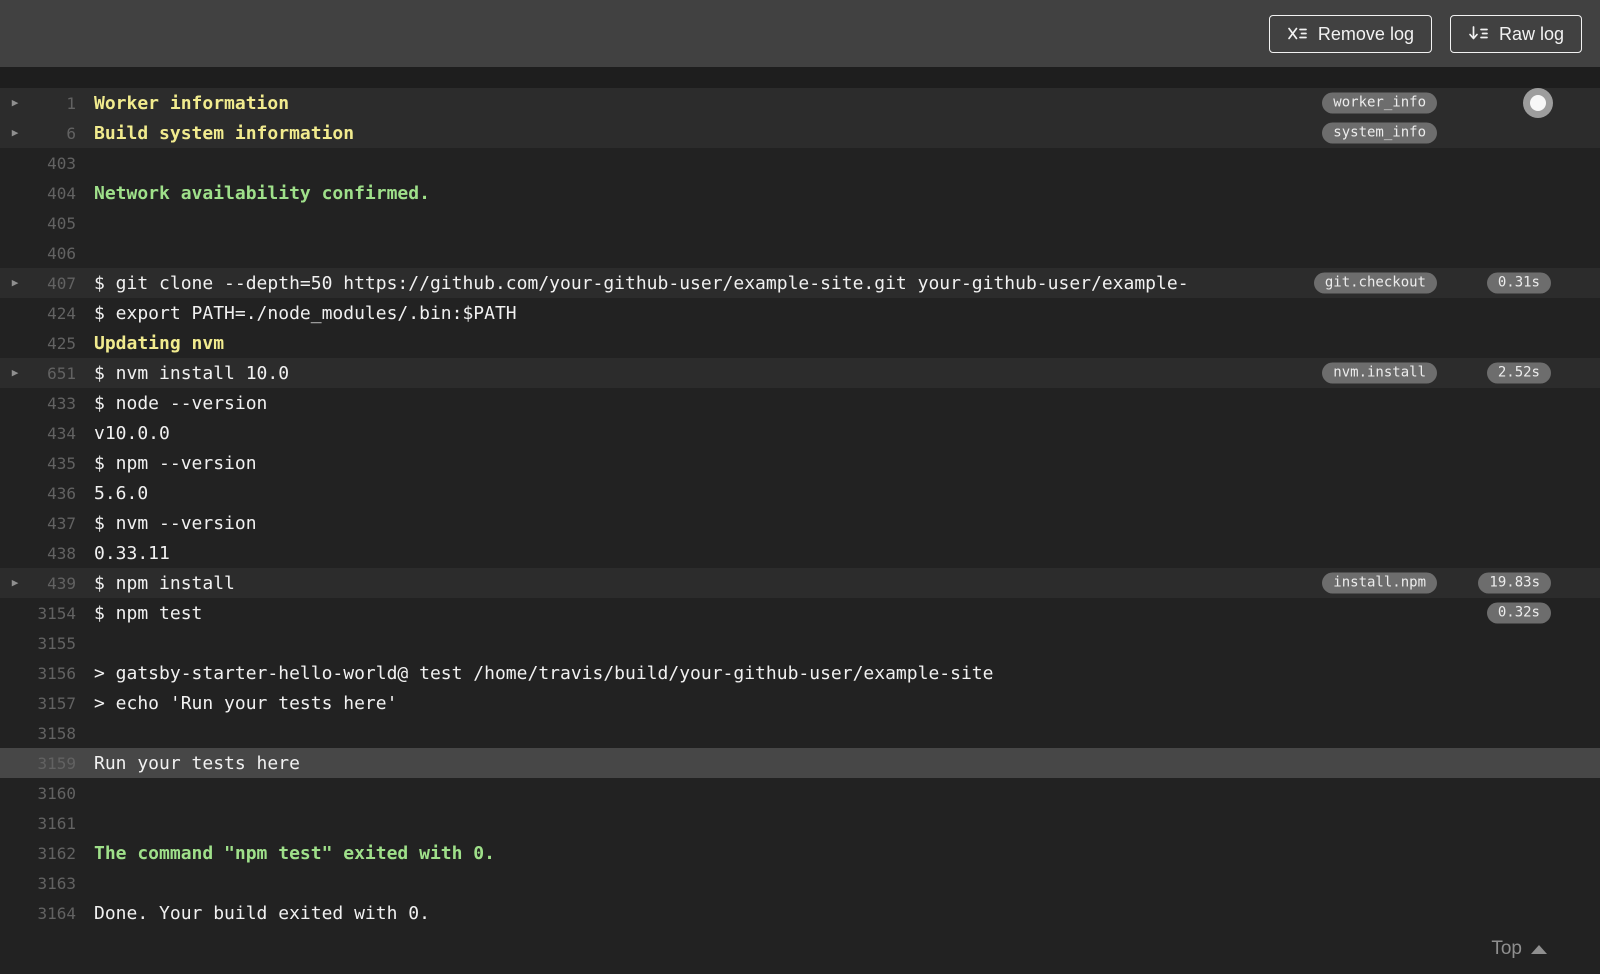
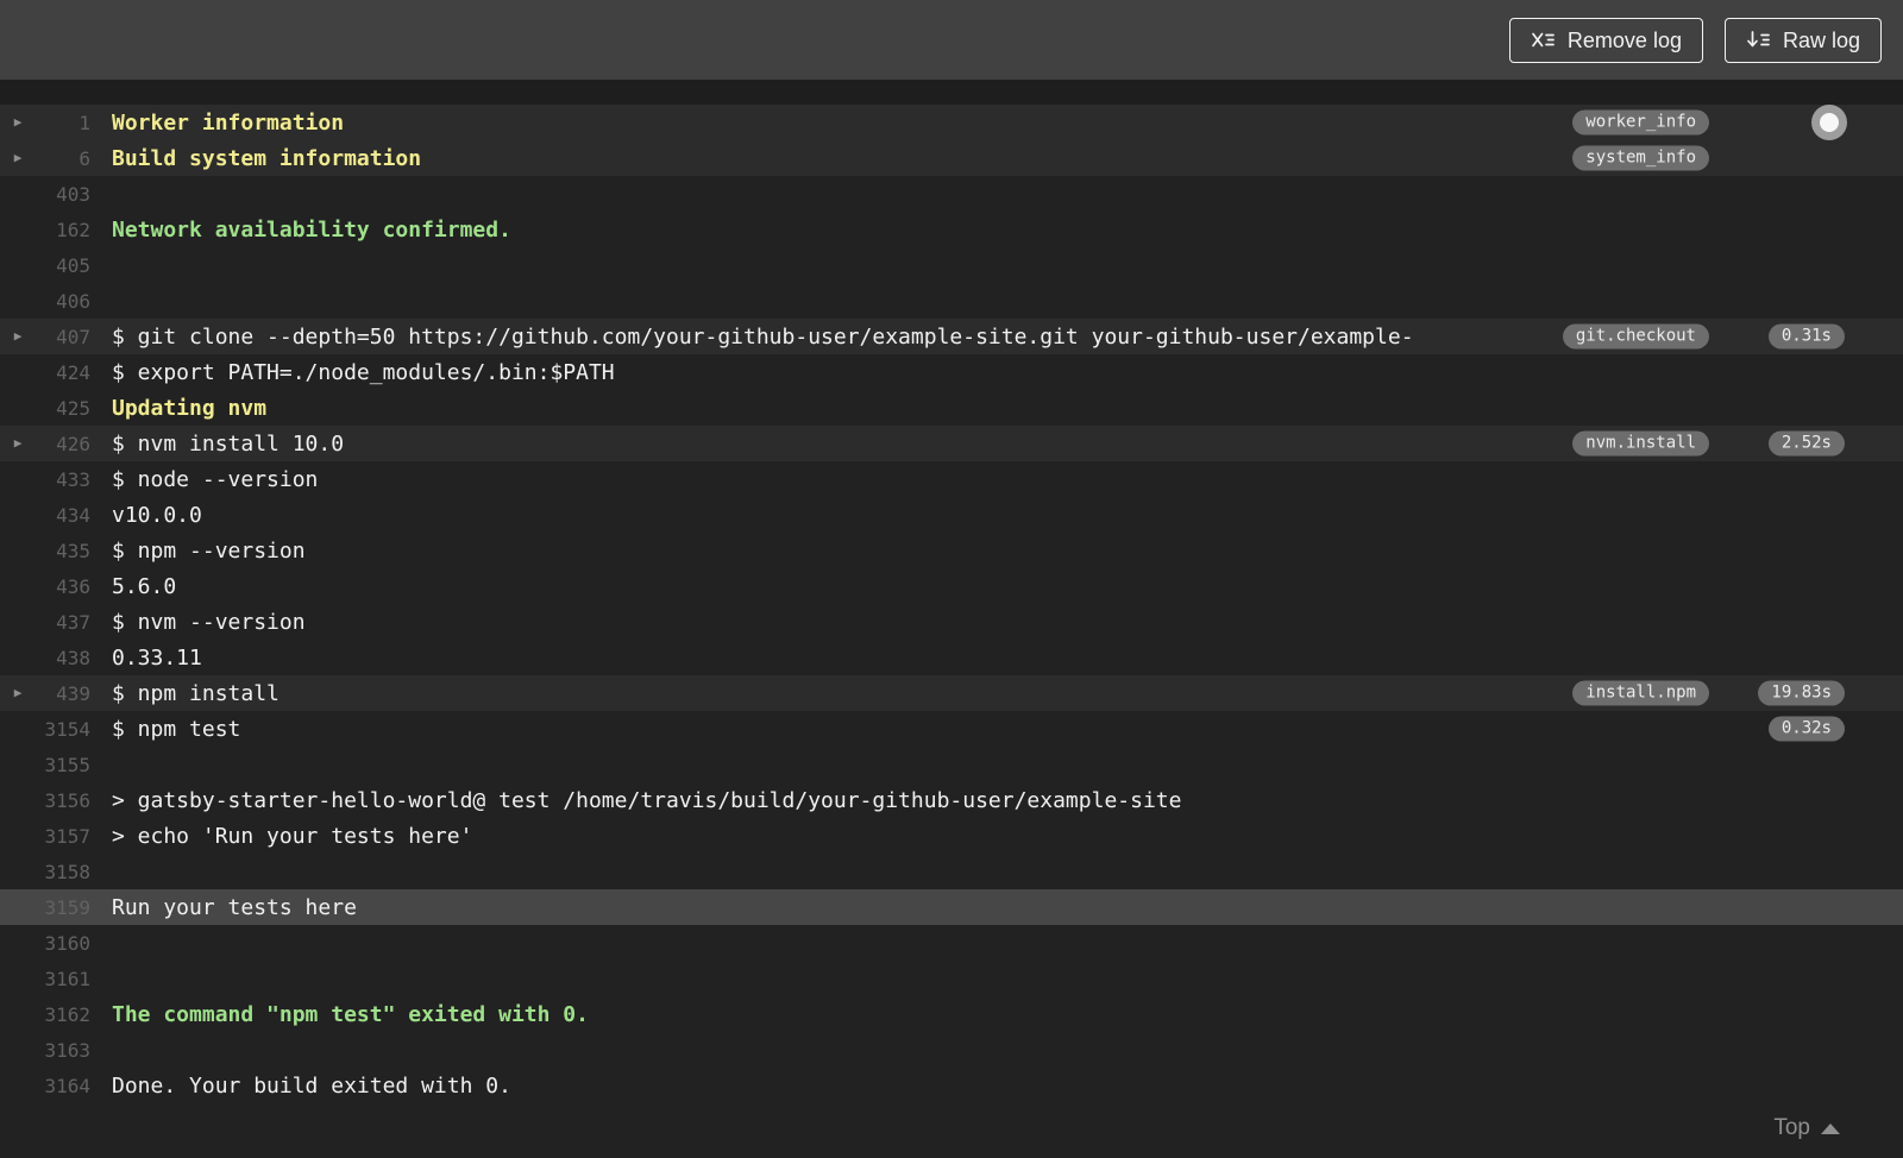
  Remove log
  Raw log
  ▶
  1
  Worker information
  worker_info
  ▶
  6
  Build system information
  system_info
  403
- 404
+ 162
  Network availability confirmed.
  405
  406
  ▶
  407
  $ git clone --depth=50 https://github.com/your-github-user/example-site.git your-github-user/example-
  git.checkout
  0.31s
  424
  $ export PATH=./node_modules/.bin:$PATH
  425
  Updating nvm
  ▶
- 651
+ 426
  $ nvm install 10.0
  nvm.install
  2.52s
  433
  $ node --version
  434
  v10.0.0
  435
  $ npm --version
  436
  5.6.0
  437
  $ nvm --version
  438
  0.33.11
  ▶
  439
  $ npm install
  install.npm
  19.83s
  3154
  $ npm test
  0.32s
  3155
  3156
  > gatsby-starter-hello-world@ test /home/travis/build/your-github-user/example-site
  3157
  > echo 'Run your tests here'
  3158
  3159
  Run your tests here
  3160
  3161
  3162
  The command "npm test" exited with 0.
  3163
  3164
  Done. Your build exited with 0.
  Top
